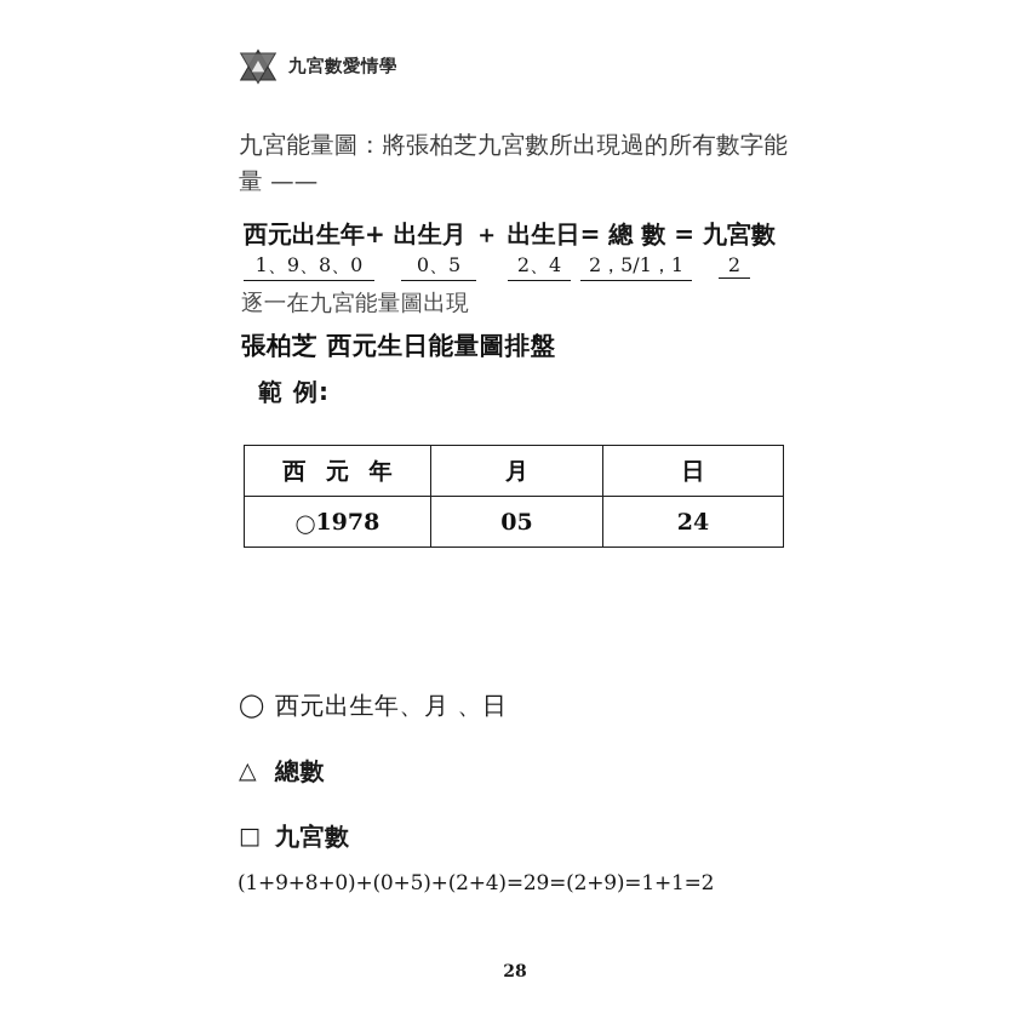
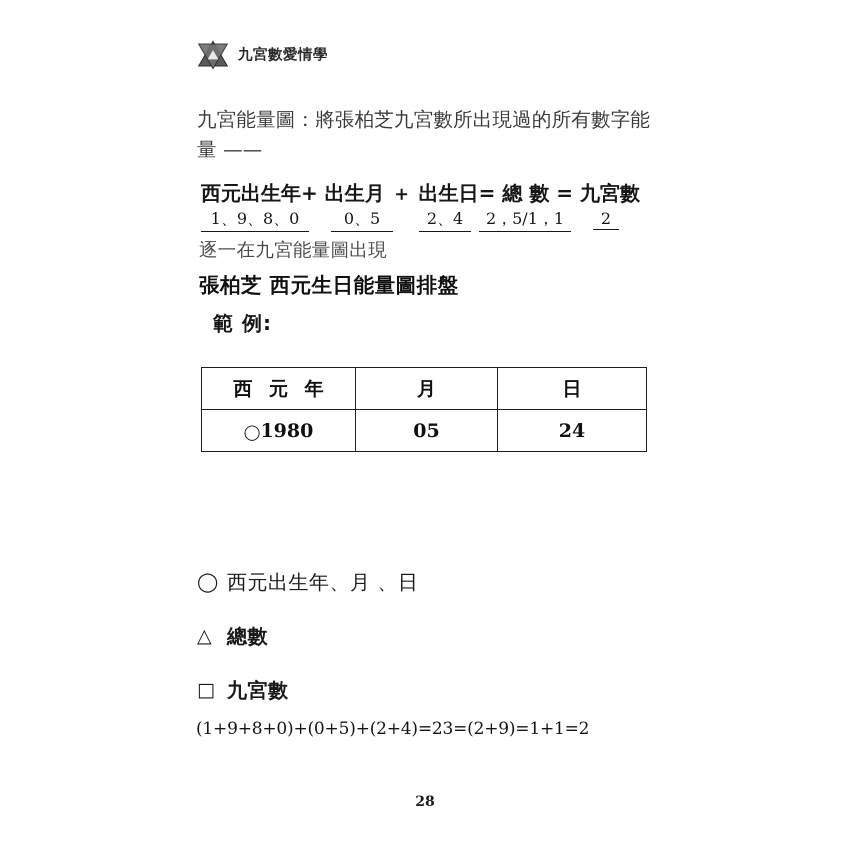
  九宮數愛情學
  九宮能量圖：將張柏芝九宮數所出現過的所有數字能量 ——
  西元出生年+ 出生月 ＋ 出生日= 總 數 = 九宮數
  1、9、8、0 0、5 2、4 2，5/1，1 2
  逐一在九宮能量圖出現
  張柏芝 西元生日能量圖排盤
  範 例:
  西 元 年	月	日
- ◯1978	05	24
+ ◯1980	05	24
  ◯
  西元出生年、月 、日
  △
  總數
  □
  九宮數
- (1+9+8+0)+(0+5)+(2+4)=29=(2+9)=1+1=2
+ (1+9+8+0)+(0+5)+(2+4)=23=(2+9)=1+1=2
  28
